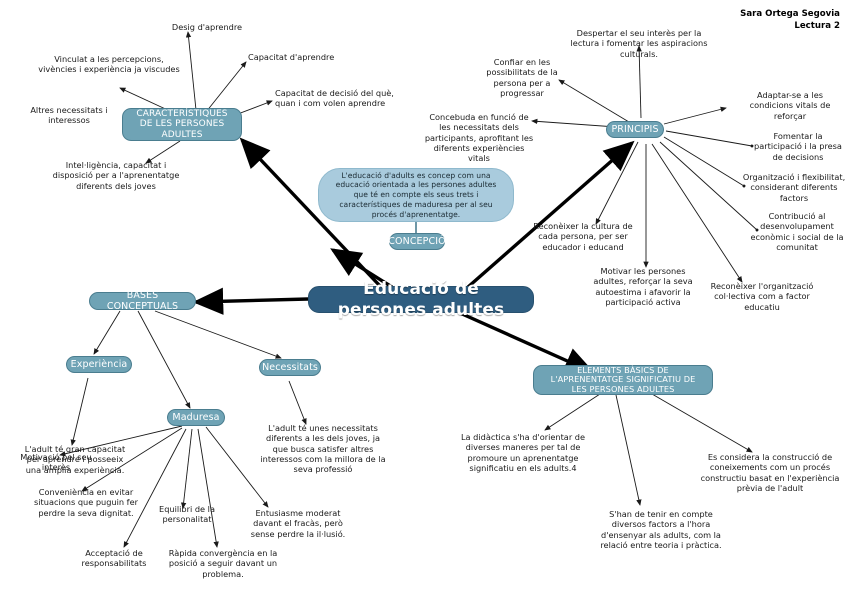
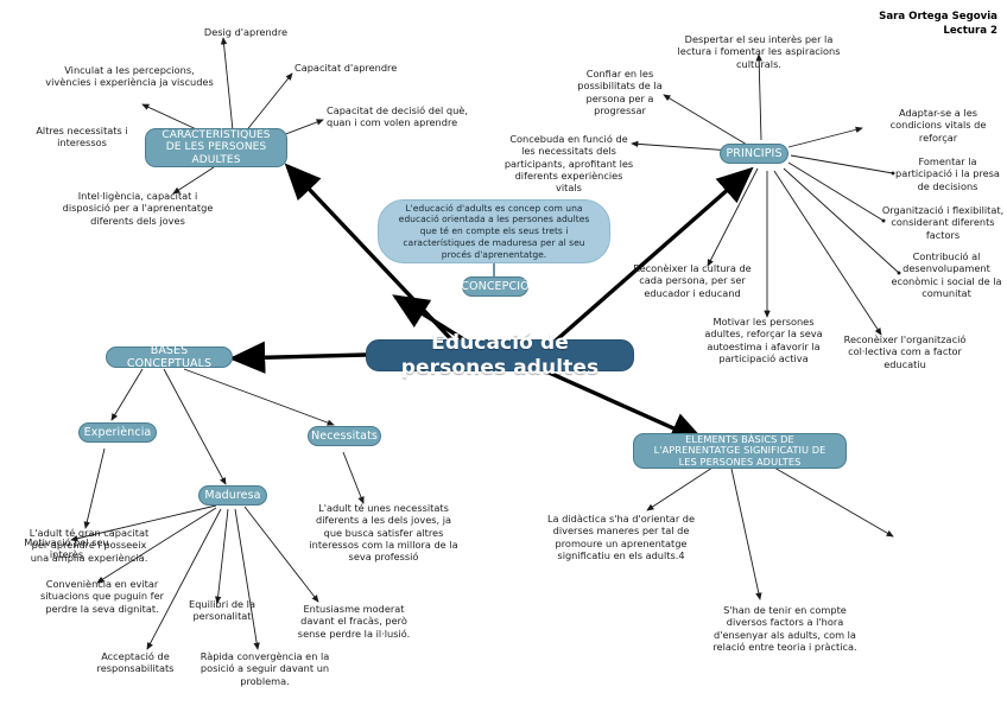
  Sara Ortega Segovia
  Lectura 2
  Educació de persones adultes
  CARACTERÍSTIQUES DE LES PERSONES ADULTES
  CONCEPCIÓ
  PRINCIPIS
  BASES CONCEPTUALS
  ELEMENTS BÀSICS DE L'APRENENTATGE SIGNIFICATIU DE LES PERSONES ADULTES
  Experiència
  Necessitats
  Maduresa
  L'educació d'adults es concep com una educació orientada a les persones adultes que té en compte els seus trets i característiques de maduresa per al seu procés d'aprenentatge.
  Desig d'aprendre
  Vinculat a les percepcions, vivències i experiència ja viscudes
  Capacitat d'aprendre
  Capacitat de decisió del què, quan i com volen aprendre
  Altres necessitats i interessos
  Intel·ligència, capacitat i disposició per a l'aprenentatge diferents dels joves
  Despertar el seu interès per la lectura i fomentar les aspiracions culturals.
  Confiar en les possibilitats de la persona per a progressar
  Concebuda en funció de les necessitats dels participants, aprofitant les diferents experiències vitals
  Adaptar-se a les condicions vitals de reforçar
  Fomentar la participació i la presa de decisions
  Organització i flexibilitat, considerant diferents factors
  Contribució al desenvolupament econòmic i social de la comunitat
  Reconèixer la cultura de cada persona, per ser educador i educand
  Motivar les persones adultes, reforçar la seva autoestima i afavorir la participació activa
  Reconèixer l'organització col·lectiva com a factor educatiu
  L'adult té gran capacitat per aprendre i posseeix una àmplia experiència.
  L'adult té unes necessitats diferents a les dels joves, ja que busca satisfer altres interessos com la millora de la seva professió
  Motivació pel seu interès
  Conveniència en evitar situacions que puguin fer perdre la seva dignitat.
  Acceptació de responsabilitats
  Equilibri de la personalitat
  Ràpida convergència en la posició a seguir davant un problema.
  Entusiasme moderat davant el fracàs, però sense perdre la il·lusió.
  La didàctica s'ha d'orientar de diverses maneres per tal de promoure un aprenentatge significatiu en els adults.4
  S'han de tenir en compte diversos factors a l'hora d'ensenyar als adults, com la relació entre teoria i pràctica.
- Es considera la construcció de coneixements com un procés constructiu basat en l'experiència prèvia de l'adult
